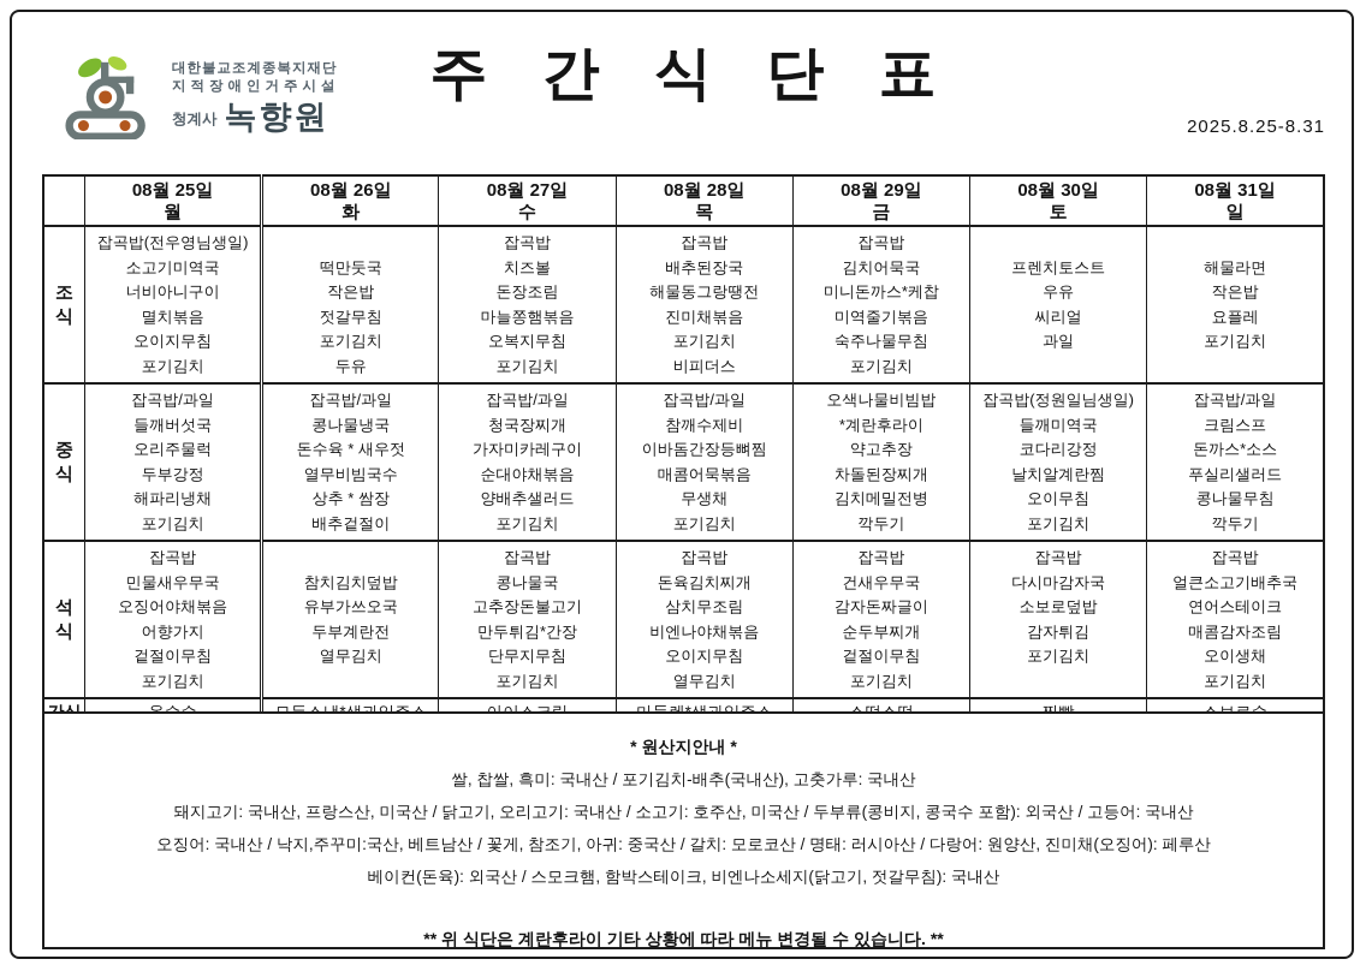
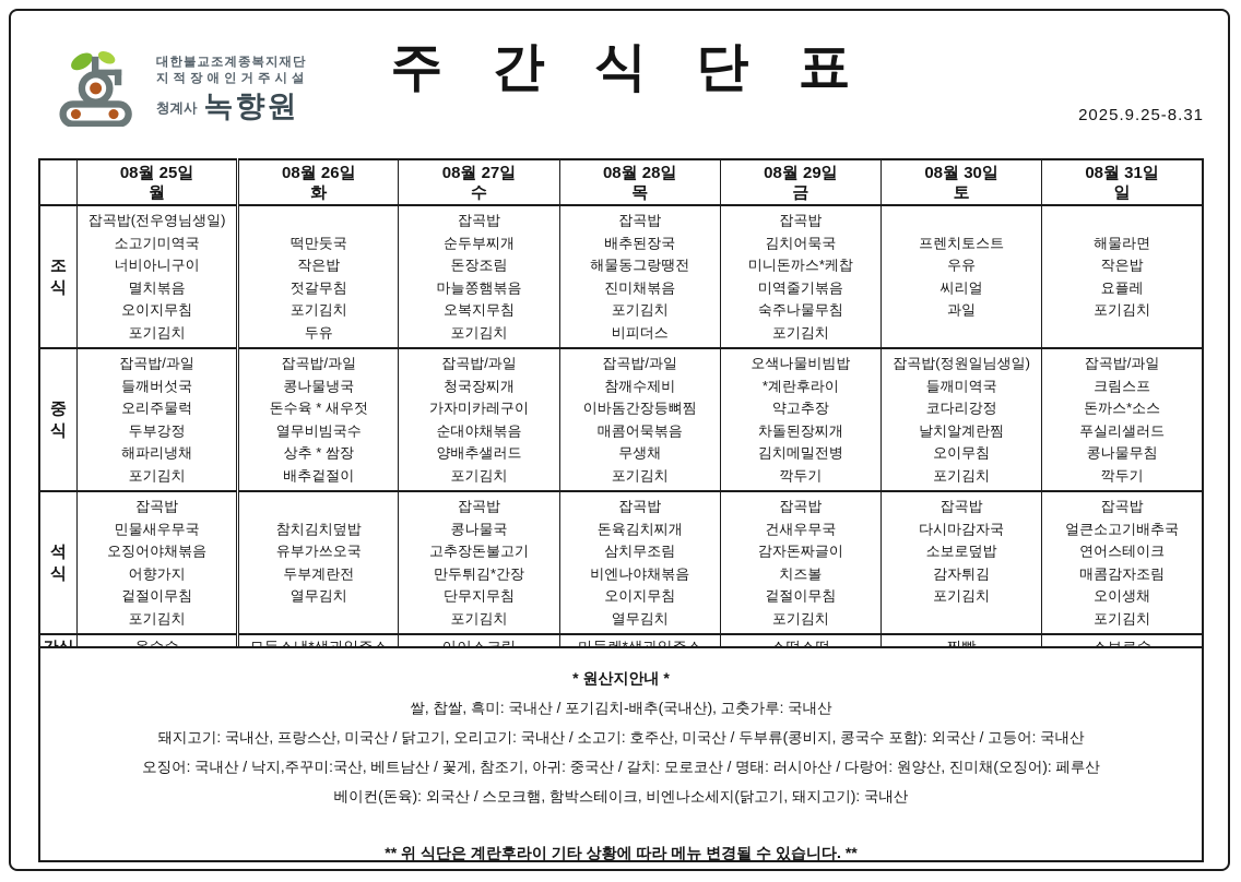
  대한불교조계종복지재단
  지적장애인거주시설
  청계사
  녹향원
  주 간 식 단 표
- 2025.8.25-8.31
+ 2025.9.25-8.31
  	08월 25일월	08월 26일화	08월 27일수	08월 28일목	08월 29일금	08월 30일토	08월 31일일
- 조식	잡곡밥(전우영님생일)소고기미역국너비아니구이멸치볶음오이지무침포기김치	떡만둣국작은밥젓갈무침포기김치두유	잡곡밥치즈볼돈장조림마늘쫑햄볶음오복지무침포기김치	잡곡밥배추된장국해물동그랑땡전진미채볶음포기김치비피더스	잡곡밥김치어묵국미니돈까스*케찹미역줄기볶음숙주나물무침포기김치	프렌치토스트우유씨리얼과일	해물라면작은밥요플레포기김치
+ 조식	잡곡밥(전우영님생일)소고기미역국너비아니구이멸치볶음오이지무침포기김치	떡만둣국작은밥젓갈무침포기김치두유	잡곡밥순두부찌개돈장조림마늘쫑햄볶음오복지무침포기김치	잡곡밥배추된장국해물동그랑땡전진미채볶음포기김치비피더스	잡곡밥김치어묵국미니돈까스*케찹미역줄기볶음숙주나물무침포기김치	프렌치토스트우유씨리얼과일	해물라면작은밥요플레포기김치
  중식	잡곡밥/과일들깨버섯국오리주물럭두부강정해파리냉채포기김치	잡곡밥/과일콩나물냉국돈수육 * 새우젓열무비빔국수상추 * 쌈장배추겉절이	잡곡밥/과일청국장찌개가자미카레구이순대야채볶음양배추샐러드포기김치	잡곡밥/과일참깨수제비이바돔간장등뼈찜매콤어묵볶음무생채포기김치	오색나물비빔밥*계란후라이약고추장차돌된장찌개김치메밀전병깍두기	잡곡밥(정원일님생일)들깨미역국코다리강정날치알계란찜오이무침포기김치	잡곡밥/과일크림스프돈까스*소스푸실리샐러드콩나물무침깍두기
- 석식	잡곡밥민물새우무국오징어야채볶음어향가지겉절이무침포기김치	참치김치덮밥유부가쓰오국두부계란전열무김치	잡곡밥콩나물국고추장돈불고기만두튀김*간장단무지무침포기김치	잡곡밥돈육김치찌개삼치무조림비엔나야채볶음오이지무침열무김치	잡곡밥건새우무국감자돈짜글이순두부찌개겉절이무침포기김치	잡곡밥다시마감자국소보로덮밥감자튀김포기김치	잡곡밥얼큰소고기배추국연어스테이크매콤감자조림오이생채포기김치
+ 석식	잡곡밥민물새우무국오징어야채볶음어향가지겉절이무침포기김치	참치김치덮밥유부가쓰오국두부계란전열무김치	잡곡밥콩나물국고추장돈불고기만두튀김*간장단무지무침포기김치	잡곡밥돈육김치찌개삼치무조림비엔나야채볶음오이지무침열무김치	잡곡밥건새우무국감자돈짜글이치즈볼겉절이무침포기김치	잡곡밥다시마감자국소보로덮밥감자튀김포기김치	잡곡밥얼큰소고기배추국연어스테이크매콤감자조림오이생채포기김치
  * 원산지안내 *
  쌀, 찹쌀, 흑미: 국내산 / 포기김치-배추(국내산), 고춧가루: 국내산
  돼지고기: 국내산, 프랑스산, 미국산 / 닭고기, 오리고기: 국내산 / 소고기: 호주산, 미국산 / 두부류(콩비지, 콩국수 포함): 외국산 / 고등어: 국내산
  오징어: 국내산 / 낙지,주꾸미:국산, 베트남산 / 꽃게, 참조기, 아귀: 중국산 / 갈치: 모로코산 / 명태: 러시아산 / 다랑어: 원양산, 진미채(오징어): 페루산
- 베이컨(돈육): 외국산 / 스모크햄, 함박스테이크, 비엔나소세지(닭고기, 젓갈무침): 국내산
+ 베이컨(돈육): 외국산 / 스모크햄, 함박스테이크, 비엔나소세지(닭고기, 돼지고기): 국내산
  ** 위 식단은 계란후라이 기타 상황에 따라 메뉴 변경될 수 있습니다. **
